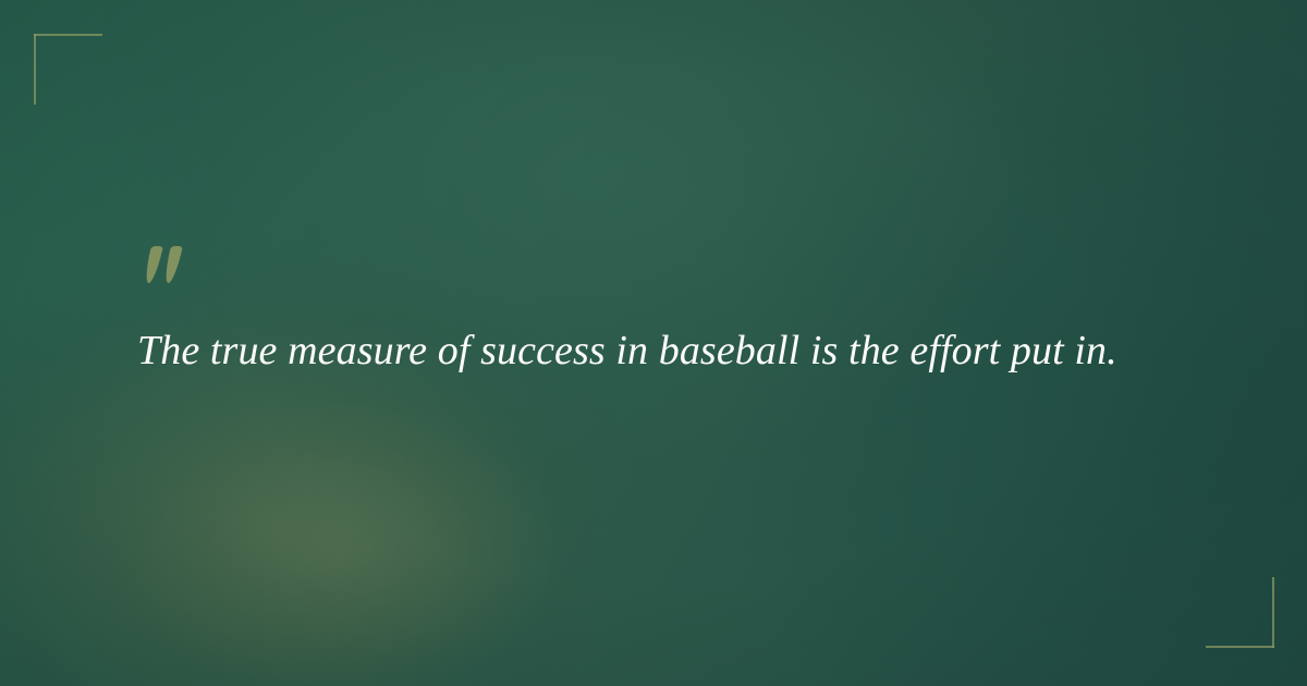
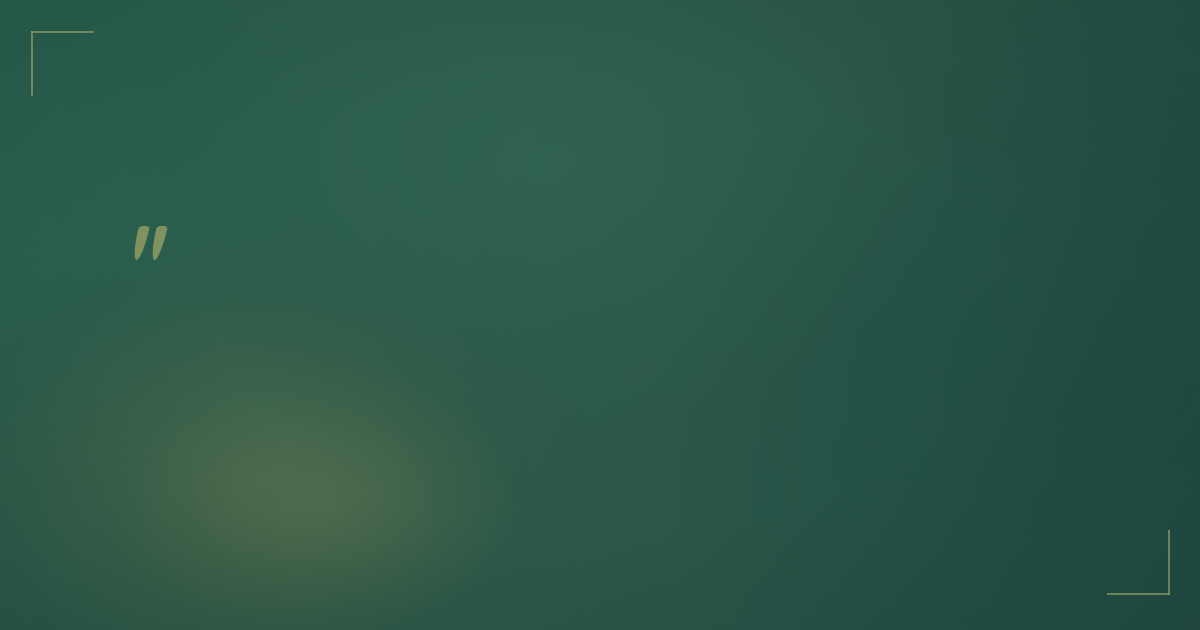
- The true measure of success in baseball is the effort put in.
